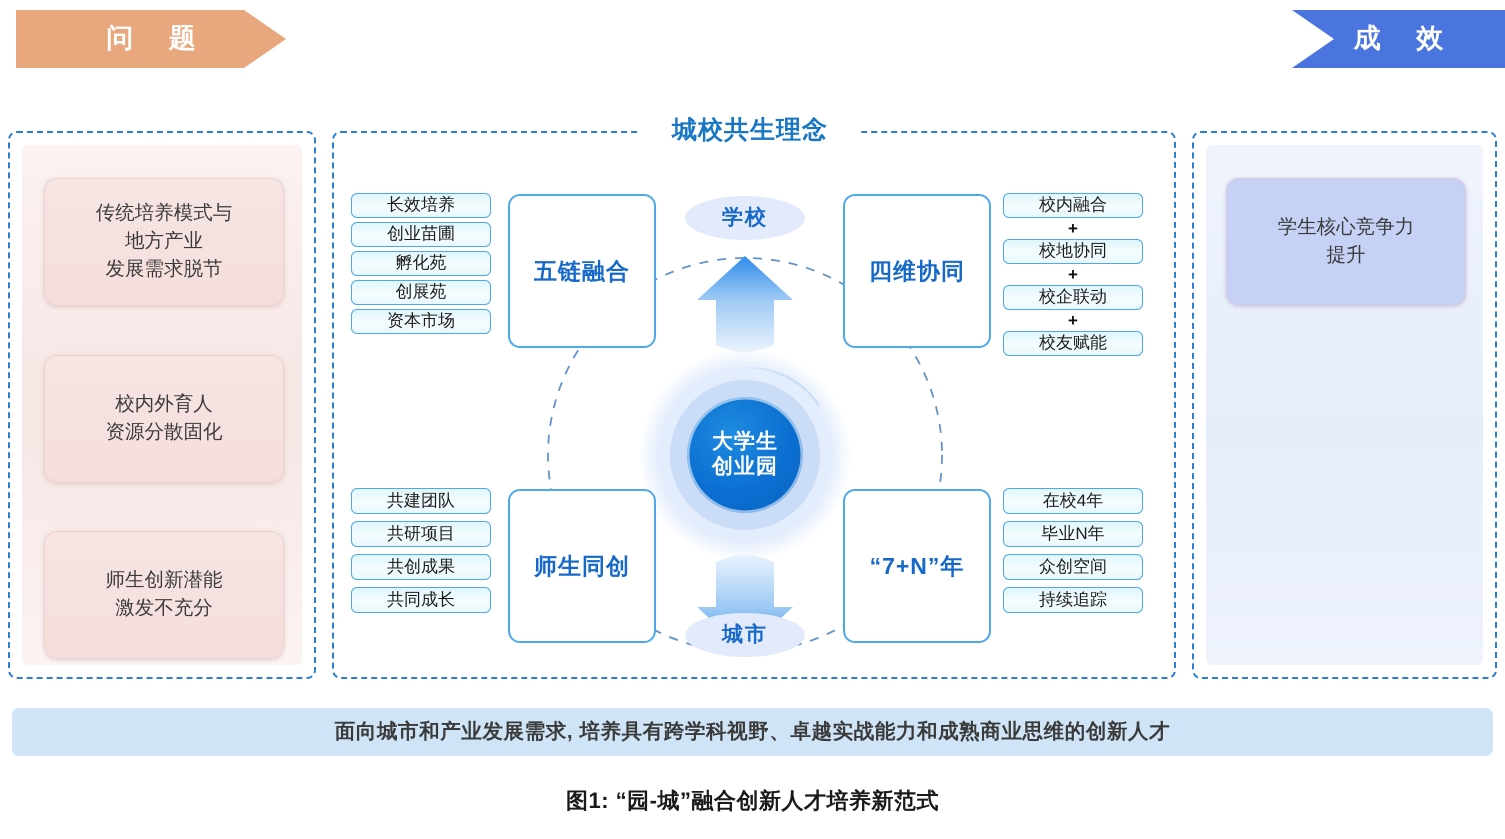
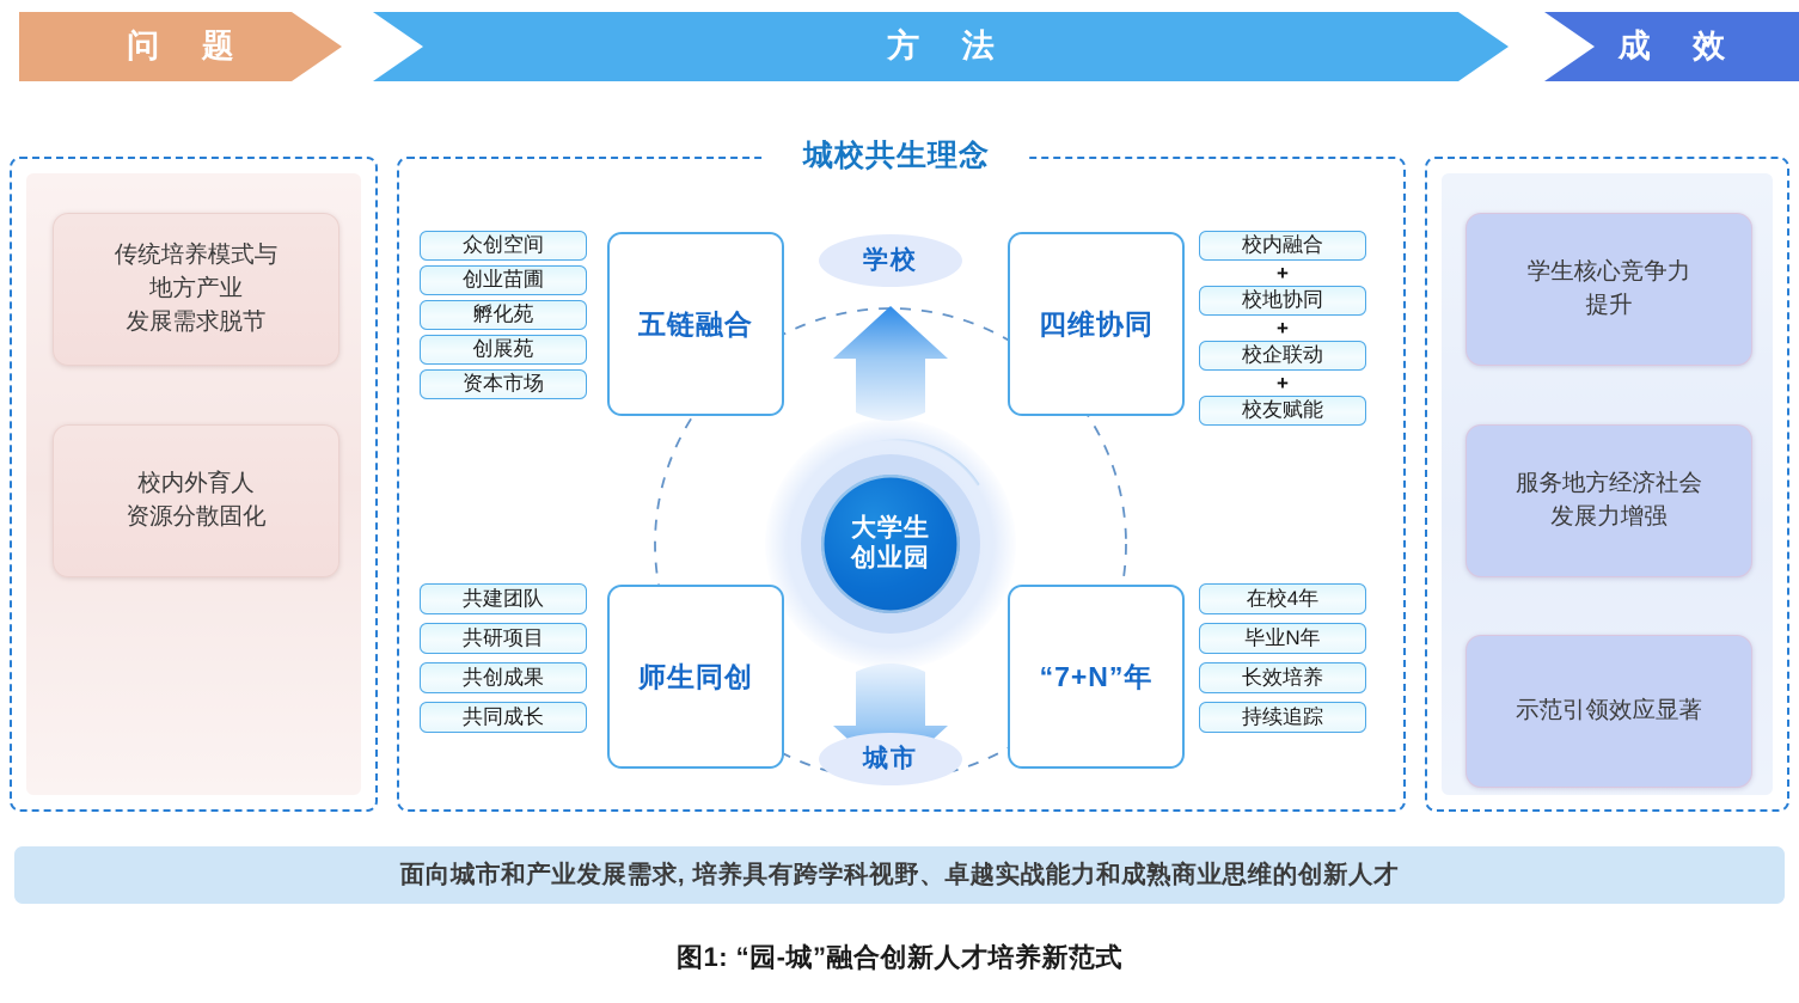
  问 题
+ 方 法
  成 效
  传统培养模式与
  地方产业
  发展需求脱节
  校内外育人
  资源分散固化
- 师生创新潜能
- 激发不充分
  城校共生理念
  学校
  城市
  大学生
  创业园
  五链融合
  四维协同
  师生同创
  “7+N”年
- 长效培养
+ 众创空间
  创业苗圃
  孵化苑
  创展苑
  资本市场
  校内融合
  +
  校地协同
  +
  校企联动
  +
  校友赋能
  共建团队
  共研项目
  共创成果
  共同成长
  在校4年
  毕业N年
- 众创空间
+ 长效培养
  持续追踪
  学生核心竞争力
  提升
+ 服务地方经济社会
+ 发展力增强
+ 示范引领效应显著
  面向城市和产业发展需求, 培养具有跨学科视野、卓越实战能力和成熟商业思维的创新人才
  图1: “园-城”融合创新人才培养新范式
